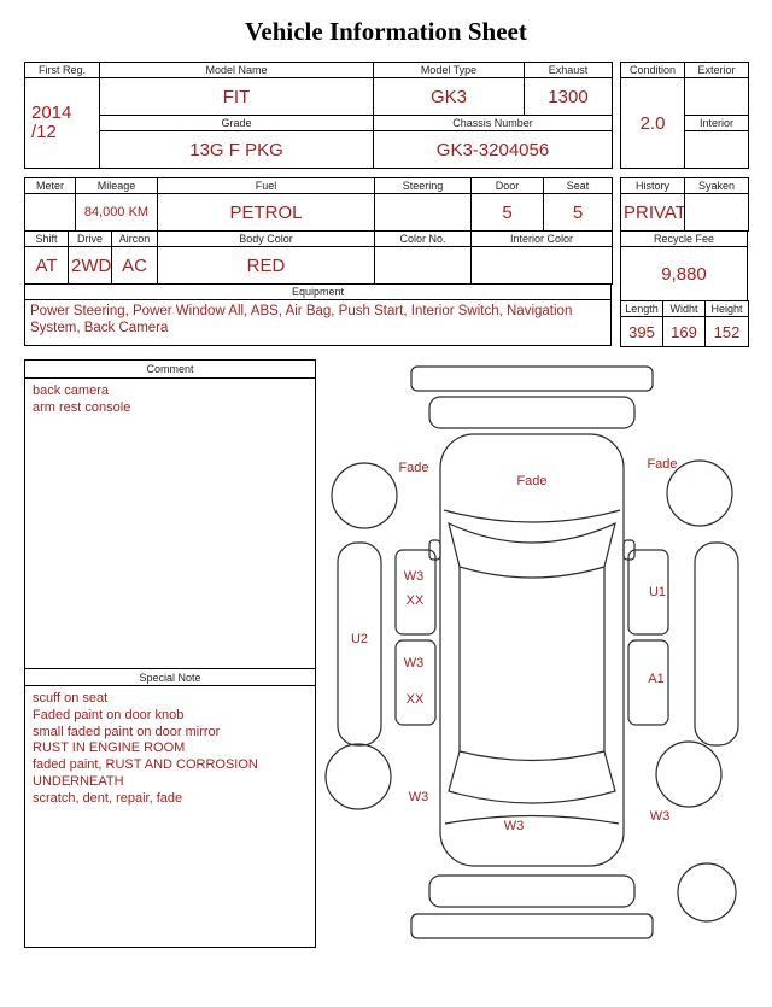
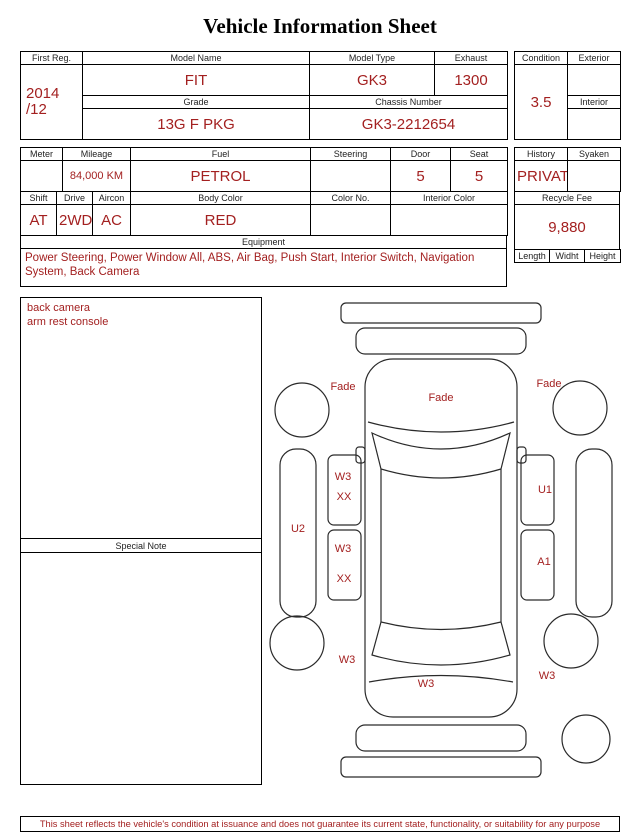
  Vehicle Information Sheet
  First Reg.	Model Name	Model Type	Exhaust
  2014 /12	FIT	GK3	1300
  Grade	Chassis Number
- 13G F PKG	GK3-3204056
+ 13G F PKG	GK3-2212654
  Condition	Exterior
- 2.0
+ 3.5
  Interior
  Meter	Mileage	Fuel	Steering	Door	Seat
  	84,000 KM	PETROL		5	5
  Shift	Drive	Aircon	Body Color	Color No.	Interior Color
  AT	2WD	AC	RED
  Equipment
  Power Steering, Power Window All, ABS, Air Bag, Push Start, Interior Switch, Navigation System, Back Camera
  History	Syaken
  PRIVAT
  Recycle Fee
  9,880
  Length	Widht	Height
- 395	169	152
- Comment
  back camera
  arm rest console
  Special Note
- scuff on seat
- Faded paint on door knob
- small faded paint on door mirror
- RUST IN ENGINE ROOM
- faded paint, RUST AND CORROSION UNDERNEATH
- scratch, dent, repair, fade
  Fade
  Fade
  Fade
  W3
  XX
  U2
  W3
  XX
  U1
  A1
  W3
  W3
  W3
+ This sheet reflects the vehicle's condition at issuance and does not guarantee its current state, functionality, or suitability for any purpose
